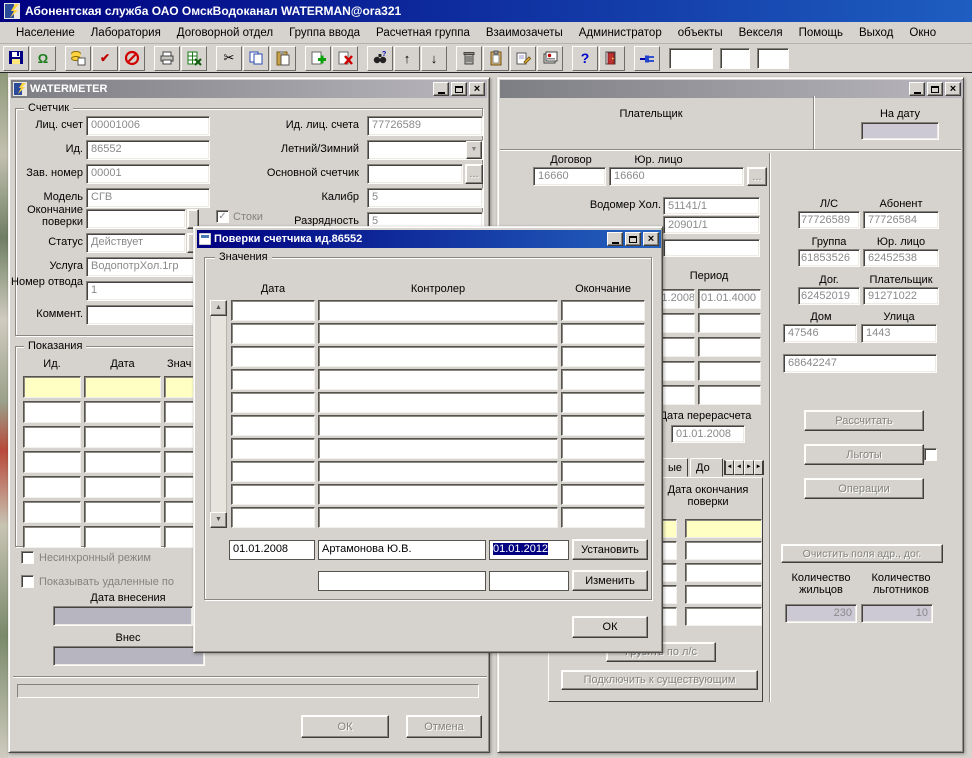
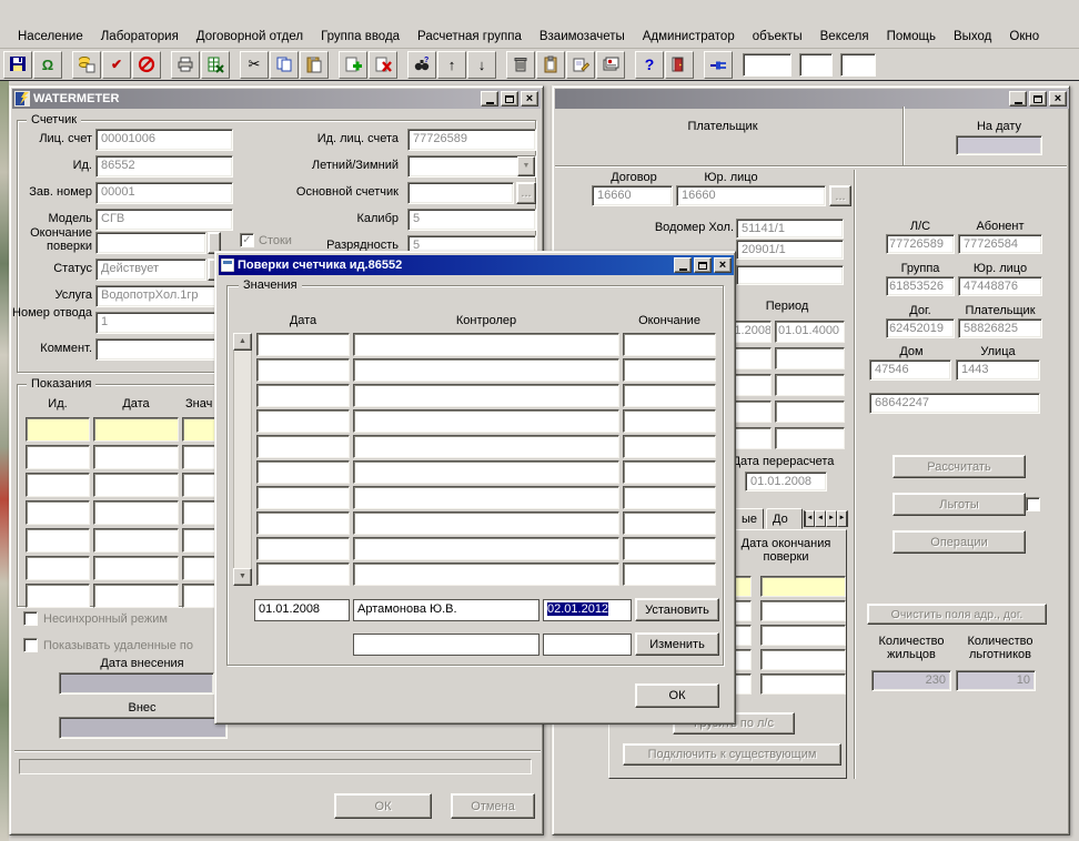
- Абонентская служба ОАО ОмскВодоканал WATERMAN@ora321
  Население
  Лаборатория
  Договорной отдел
  Группа ввода
  Расчетная группа
  Взаимозачеты
  Администратор
  объекты
  Векселя
  Помощь
  Выход
  Окно
  Ω
  ✔
  ✂
  ↑
  ↓
  ?
  WATERMETER
  ×
  Счетчик
  Лиц. счет
  00001006
  Ид.
  86552
  Зав. номер
  00001
  Модель
  СГВ
  Окончание поверки
  Статус
  Действует
  Услуга
  ВодопотрХол.1гр
  Номер отвода
  1
  Коммент.
  Ид. лиц. счета
  77726589
  Летний/Зимний
  Основной счетчик
  ...
  Калибр
  5
  Разрядность
  5
  ✓
  Стоки
  Показания
  Ид.
  Дата
  Знач
  Несинхронный режим
  Показывать удаленные по
  Дата внесения
  Внес
  ОК
  Отмена
  ×
  Плательщик
  На дату
  Договор
  Юр. лицо
  16660
  16660
  ...
  Водомер Хол.
  51141/1
  20901/1
  Период
  01.01.4000
  Дата перерасчета
  01.01.2008
  ые
  До
  Дата окончания поверки
  Подключить к существующим
  Л/С
  Абонент
  77726589
  77726584
  Группа
  Юр. лицо
  61853526
- 62452538
+ 47448876
  Дог.
  Плательщик
  62452019
- 91271022
+ 58826825
  Дом
  Улица
  47546
  1443
  68642247
  Рассчитать
  Льготы
  Операции
  Очистить поля адр., дог.
  Количество жильцов
  Количество льготников
  230
  10
  Поверки счетчика ид.86552
  ×
  Значения
  Дата
  Контролер
  Окончание
  01.01.2008
  Артамонова Ю.В.
- 01.01.2012
+ 02.01.2012
  Установить
  Изменить
  ОК
